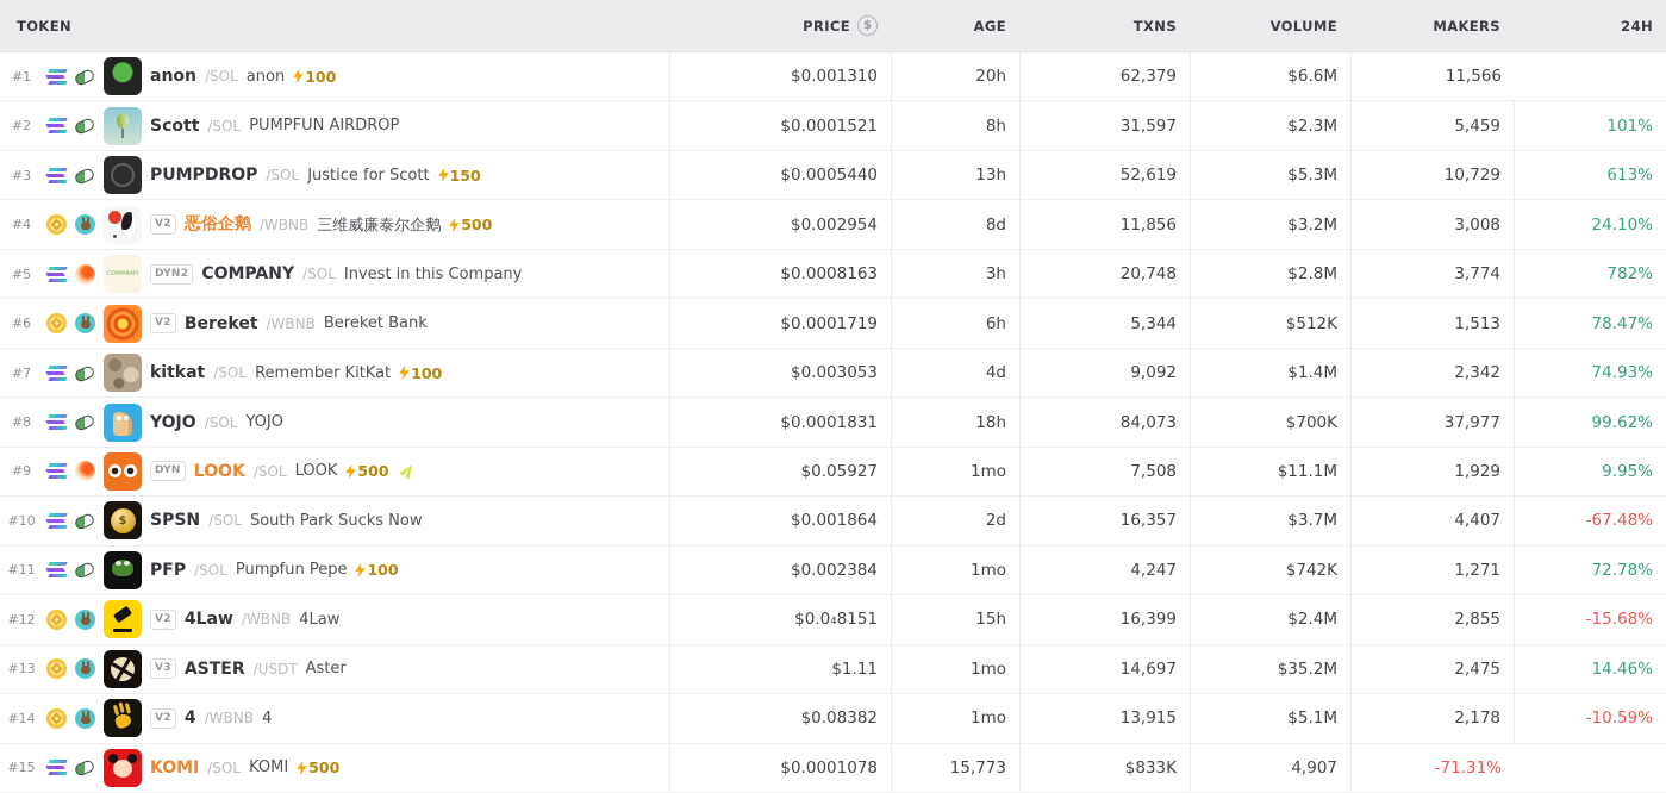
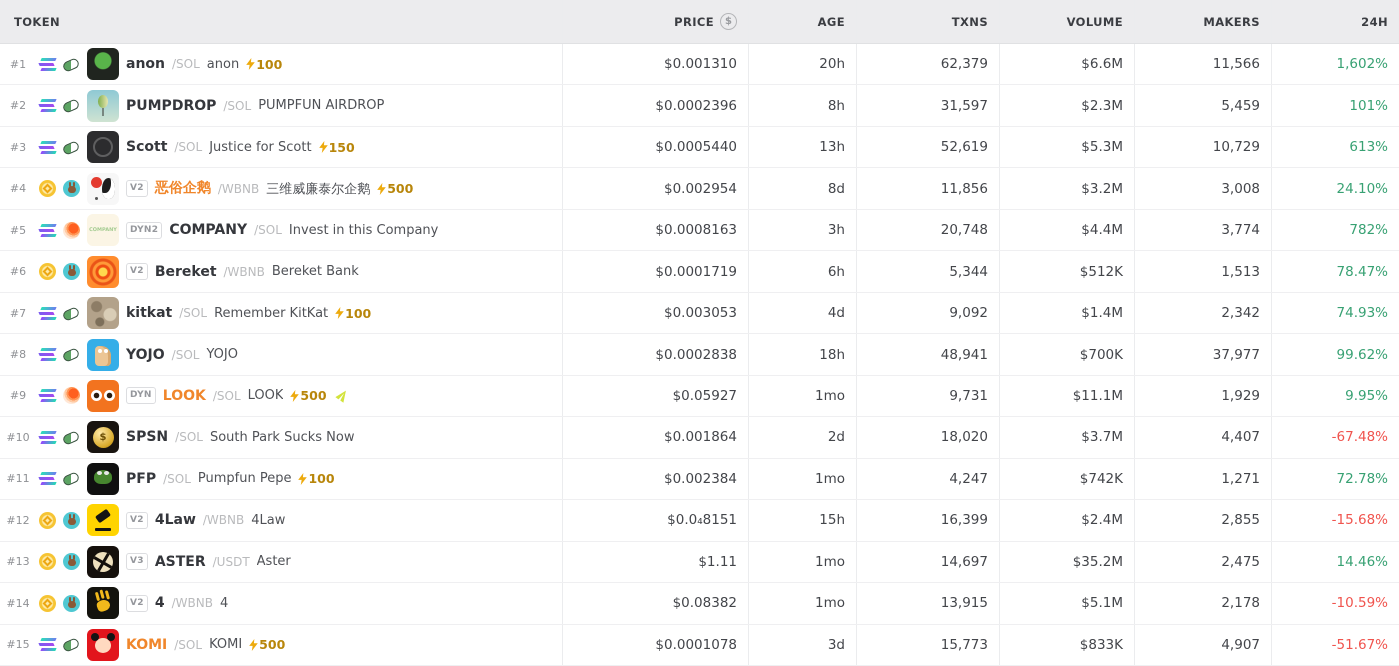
  TOKEN
  PRICE
  $
  AGE
  TXNS
  VOLUME
  MAKERS
  24H
  #1
  anon
  /SOL
  anon
  100
  $0.001310
  20h
  62,379
  $6.6M
  11,566
+ 1,602%
  #2
- Scott
+ PUMPDROP
  /SOL
  PUMPFUN AIRDROP
- $0.0001521
+ $0.0002396
  8h
  31,597
  $2.3M
  5,459
  101%
  #3
- PUMPDROP
+ Scott
  /SOL
  Justice for Scott
  150
  $0.0005440
  13h
  52,619
  $5.3M
  10,729
  613%
  #4
  V2
  恶俗企鹅
  /WBNB
  三维威廉泰尔企鹅
  500
  $0.002954
  8d
  11,856
  $3.2M
  3,008
  24.10%
  #5
  DYN2
  COMPANY
  /SOL
  Invest in this Company
  $0.0008163
  3h
  20,748
- $2.8M
+ $4.4M
  3,774
  782%
  #6
  V2
  Bereket
  /WBNB
  Bereket Bank
  $0.0001719
  6h
  5,344
  $512K
  1,513
  78.47%
  #7
  kitkat
  /SOL
  Remember KitKat
  100
  $0.003053
  4d
  9,092
  $1.4M
  2,342
  74.93%
  #8
  YOJO
  /SOL
  YOJO
- $0.0001831
+ $0.0002838
  18h
- 84,073
+ 48,941
  $700K
  37,977
  99.62%
  #9
  DYN
  LOOK
  /SOL
  LOOK
  500
  $0.05927
  1mo
- 7,508
+ 9,731
  $11.1M
  1,929
  9.95%
  #10
  SPSN
  /SOL
  South Park Sucks Now
  $0.001864
  2d
- 16,357
+ 18,020
  $3.7M
  4,407
  -67.48%
  #11
  PFP
  /SOL
  Pumpfun Pepe
  100
  $0.002384
  1mo
  4,247
  $742K
  1,271
  72.78%
  #12
  V2
  4Law
  /WBNB
  4Law
  $0.0₄8151
  15h
  16,399
  $2.4M
  2,855
  -15.68%
  #13
  V3
  ASTER
  /USDT
  Aster
  $1.11
  1mo
  14,697
  $35.2M
  2,475
  14.46%
  #14
  V2
  4
  /WBNB
  4
  $0.08382
  1mo
  13,915
  $5.1M
  2,178
  -10.59%
  #15
  KOMI
  /SOL
  KOMI
  500
  $0.0001078
+ 3d
  15,773
  $833K
  4,907
- -71.31%
+ -51.67%
